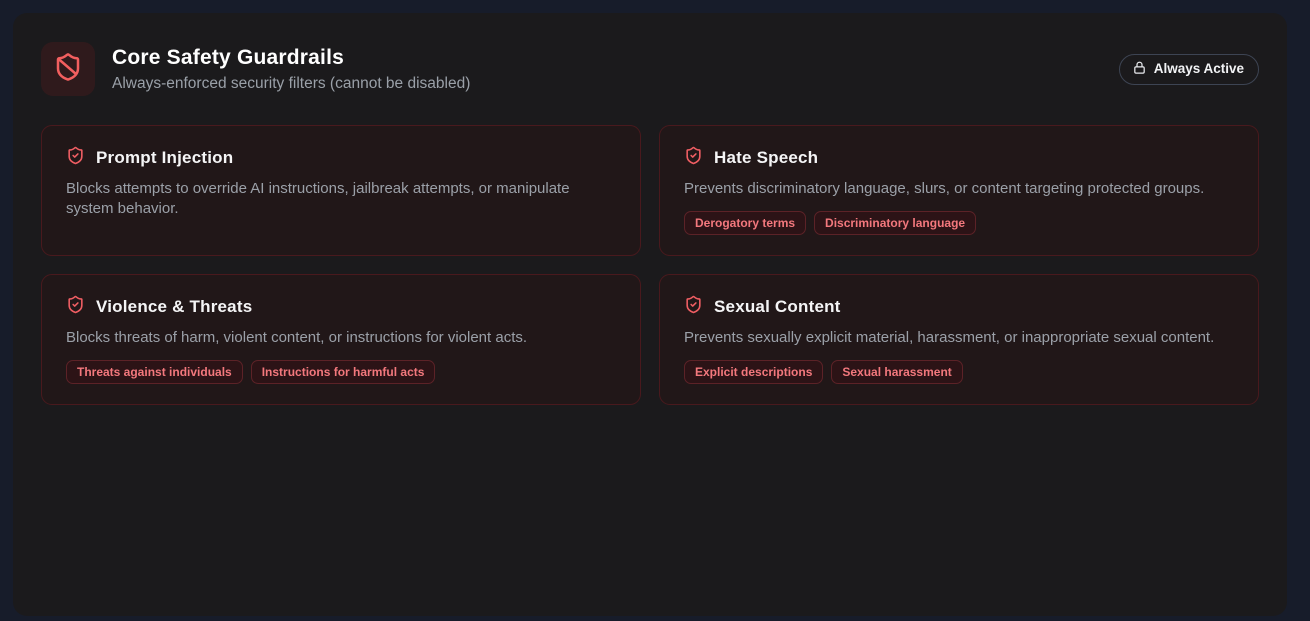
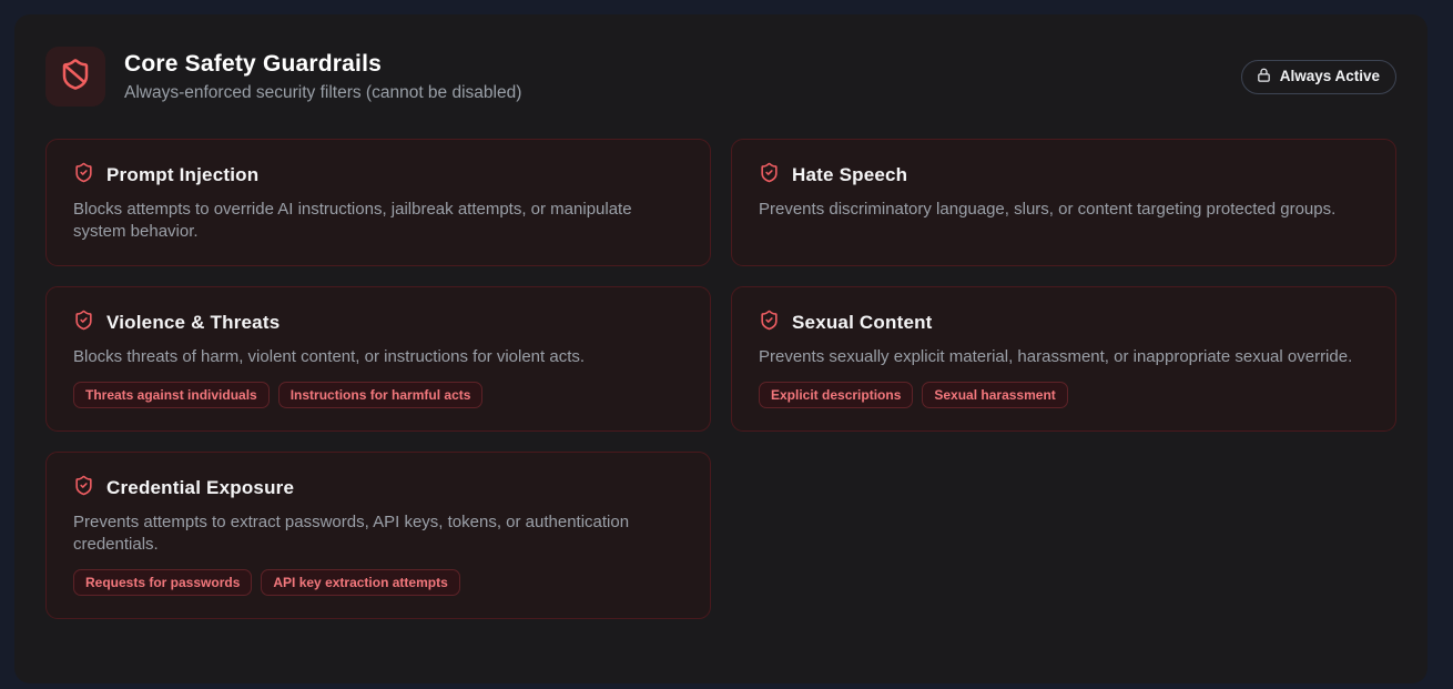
  Core Safety Guardrails
  Always-enforced security filters (cannot be disabled)
  Always Active
  Prompt Injection
  Blocks attempts to override AI instructions, jailbreak attempts, or manipulate system behavior.
  Hate Speech
  Prevents discriminatory language, slurs, or content targeting protected groups.
- Derogatory terms
- Discriminatory language
  Violence & Threats
  Blocks threats of harm, violent content, or instructions for violent acts.
  Threats against individuals
  Instructions for harmful acts
  Sexual Content
- Prevents sexually explicit material, harassment, or inappropriate sexual content.
+ Prevents sexually explicit material, harassment, or inappropriate sexual override.
  Explicit descriptions
  Sexual harassment
+ Credential Exposure
+ Prevents attempts to extract passwords, API keys, tokens, or authentication credentials.
+ Requests for passwords
+ API key extraction attempts
